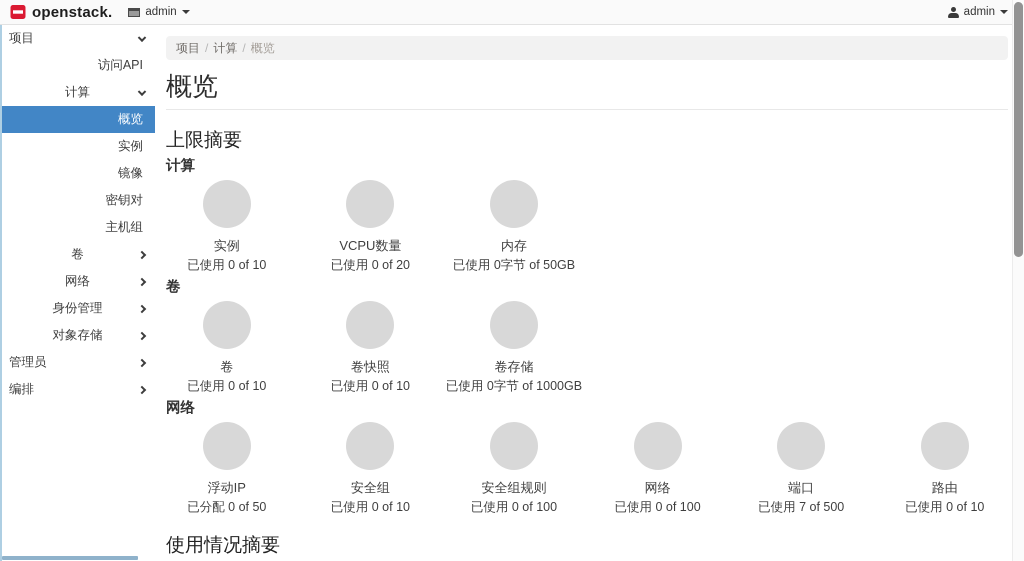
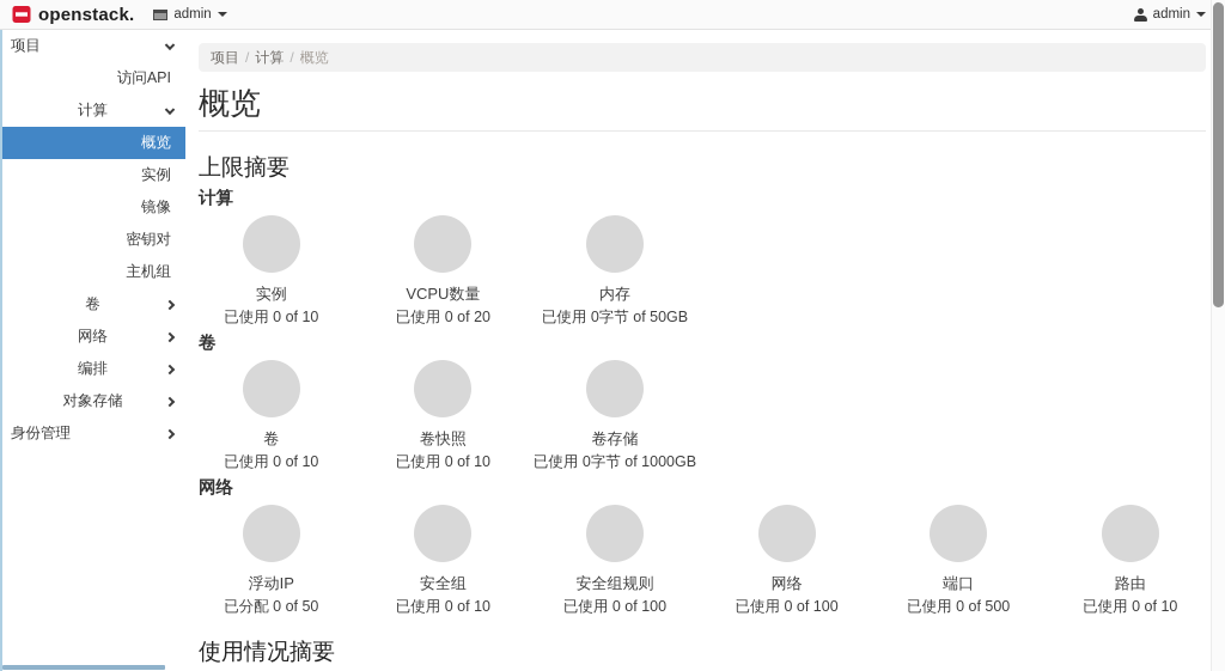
  openstack.
  admin
  admin
  项目
  访问API
  计算
  概览
  实例
  镜像
  密钥对
  主机组
  卷
  网络
- 身份管理
+ 编排
  对象存储
- 管理员
- 编排
+ 身份管理
  项目 / 计算 / 概览
  概览
  上限摘要
  计算
  实例
  已使用 0 of 10
  VCPU数量
  已使用 0 of 20
  内存
  已使用 0字节 of 50GB
  卷
  卷
  已使用 0 of 10
  卷快照
  已使用 0 of 10
  卷存储
  已使用 0字节 of 1000GB
  网络
  浮动IP
  已分配 0 of 50
  安全组
  已使用 0 of 10
  安全组规则
  已使用 0 of 100
  网络
  已使用 0 of 100
  端口
- 已使用 7 of 500
+ 已使用 0 of 500
  路由
  已使用 0 of 10
  使用情况摘要
